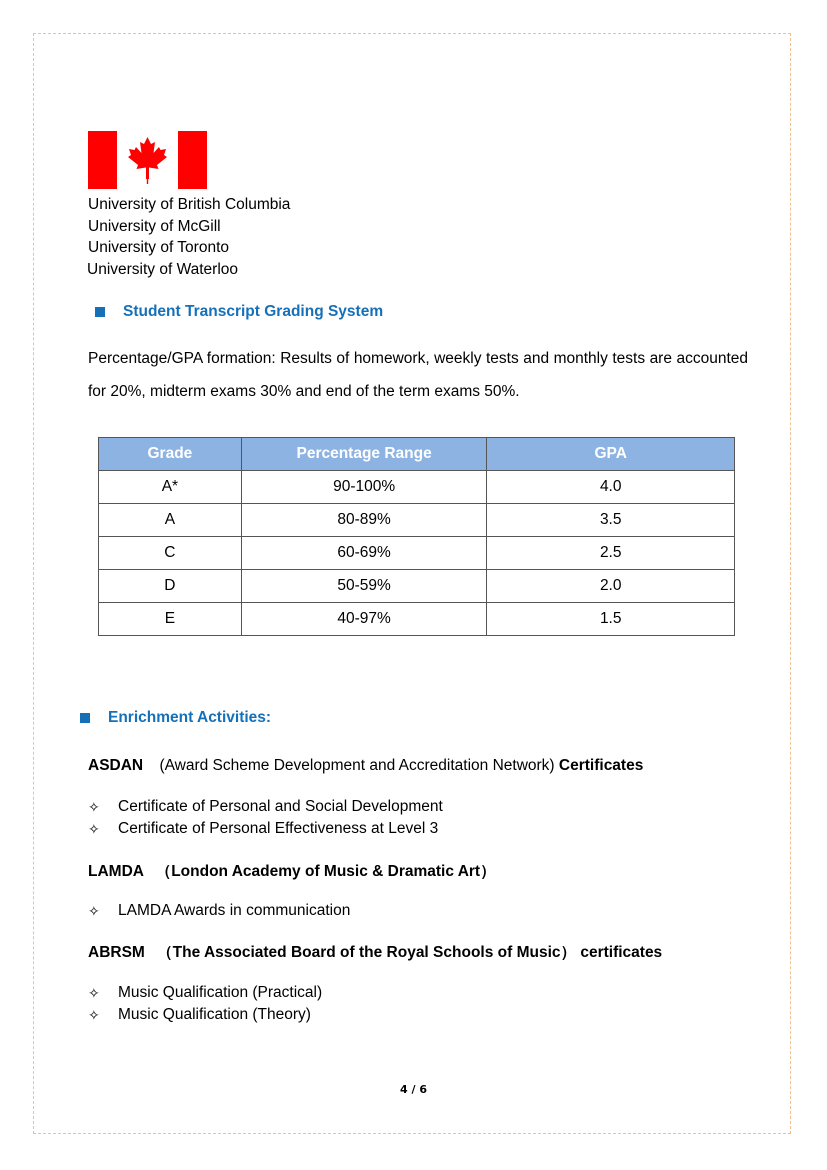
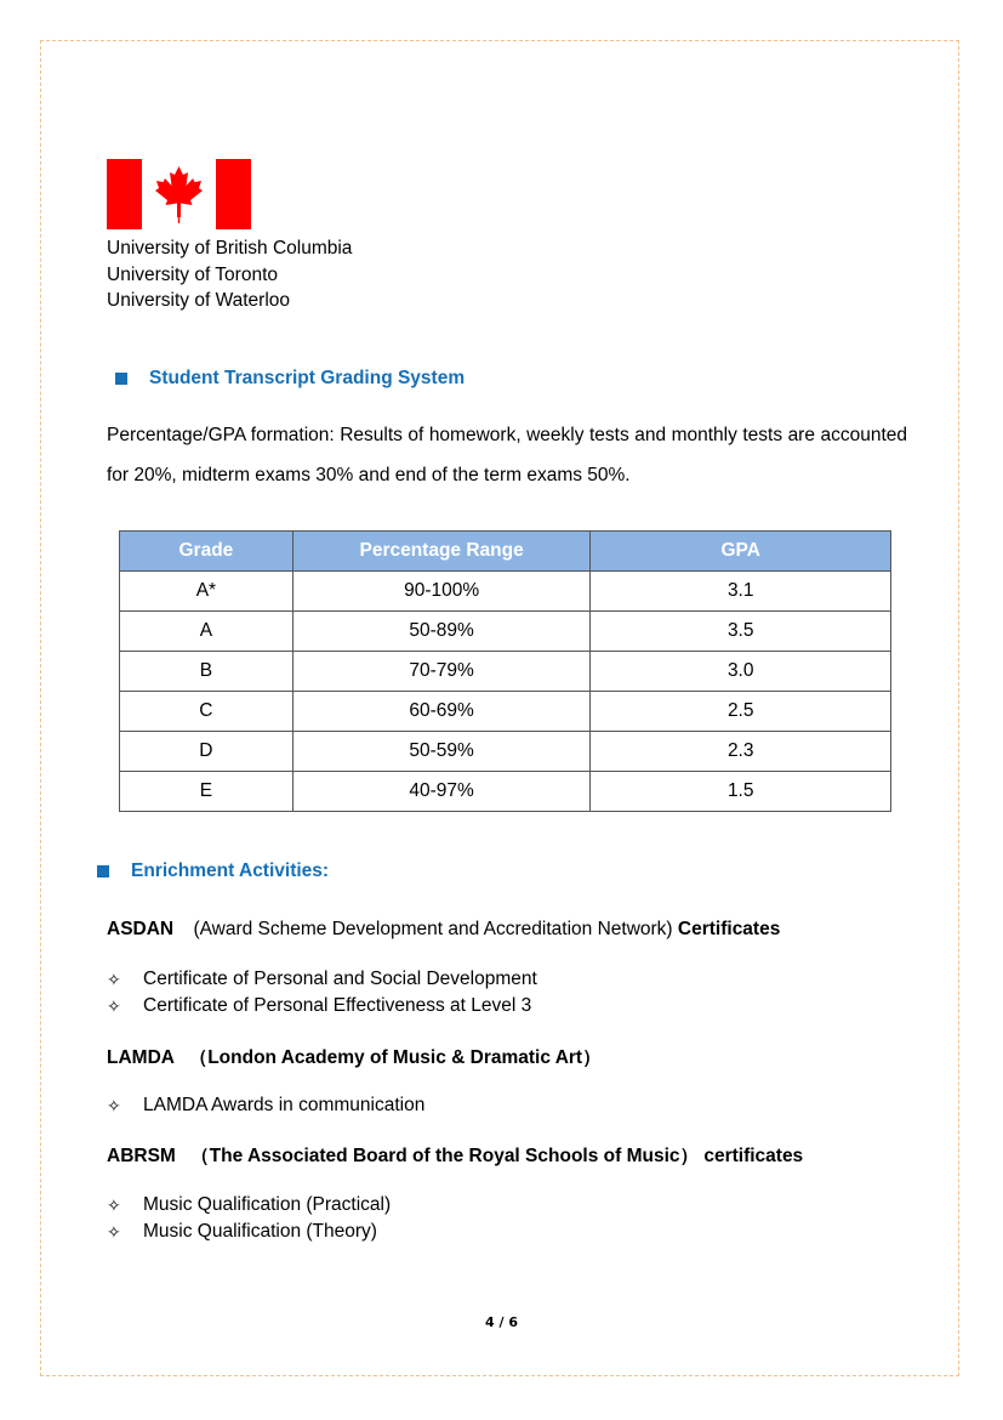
  University of British Columbia
- University of McGill
  University of Toronto
  University of Waterloo
  Student Transcript Grading System
  Percentage/GPA formation: Results of homework, weekly tests and monthly tests are accounted for 20%, midterm exams 30% and end of the term exams 50%.
  Grade	Percentage Range	GPA
- A*	90-100%	4.0
+ A*	90-100%	3.1
- A	80-89%	3.5
+ A	50-89%	3.5
+ B	70-79%	3.0
  C	60-69%	2.5
- D	50-59%	2.0
+ D	50-59%	2.3
  E	40-97%	1.5
  Enrichment Activities:
  ASDAN (Award Scheme Development and Accreditation Network) Certificates
  ✧
  Certificate of Personal and Social Development
  ✧
  Certificate of Personal Effectiveness at Level 3
  LAMDA （London Academy of Music & Dramatic Art）
  ✧
  LAMDA Awards in communication
  ABRSM （The Associated Board of the Royal Schools of Music） certificates
  ✧
  Music Qualification (Practical)
  ✧
  Music Qualification (Theory)
  4 / 6
